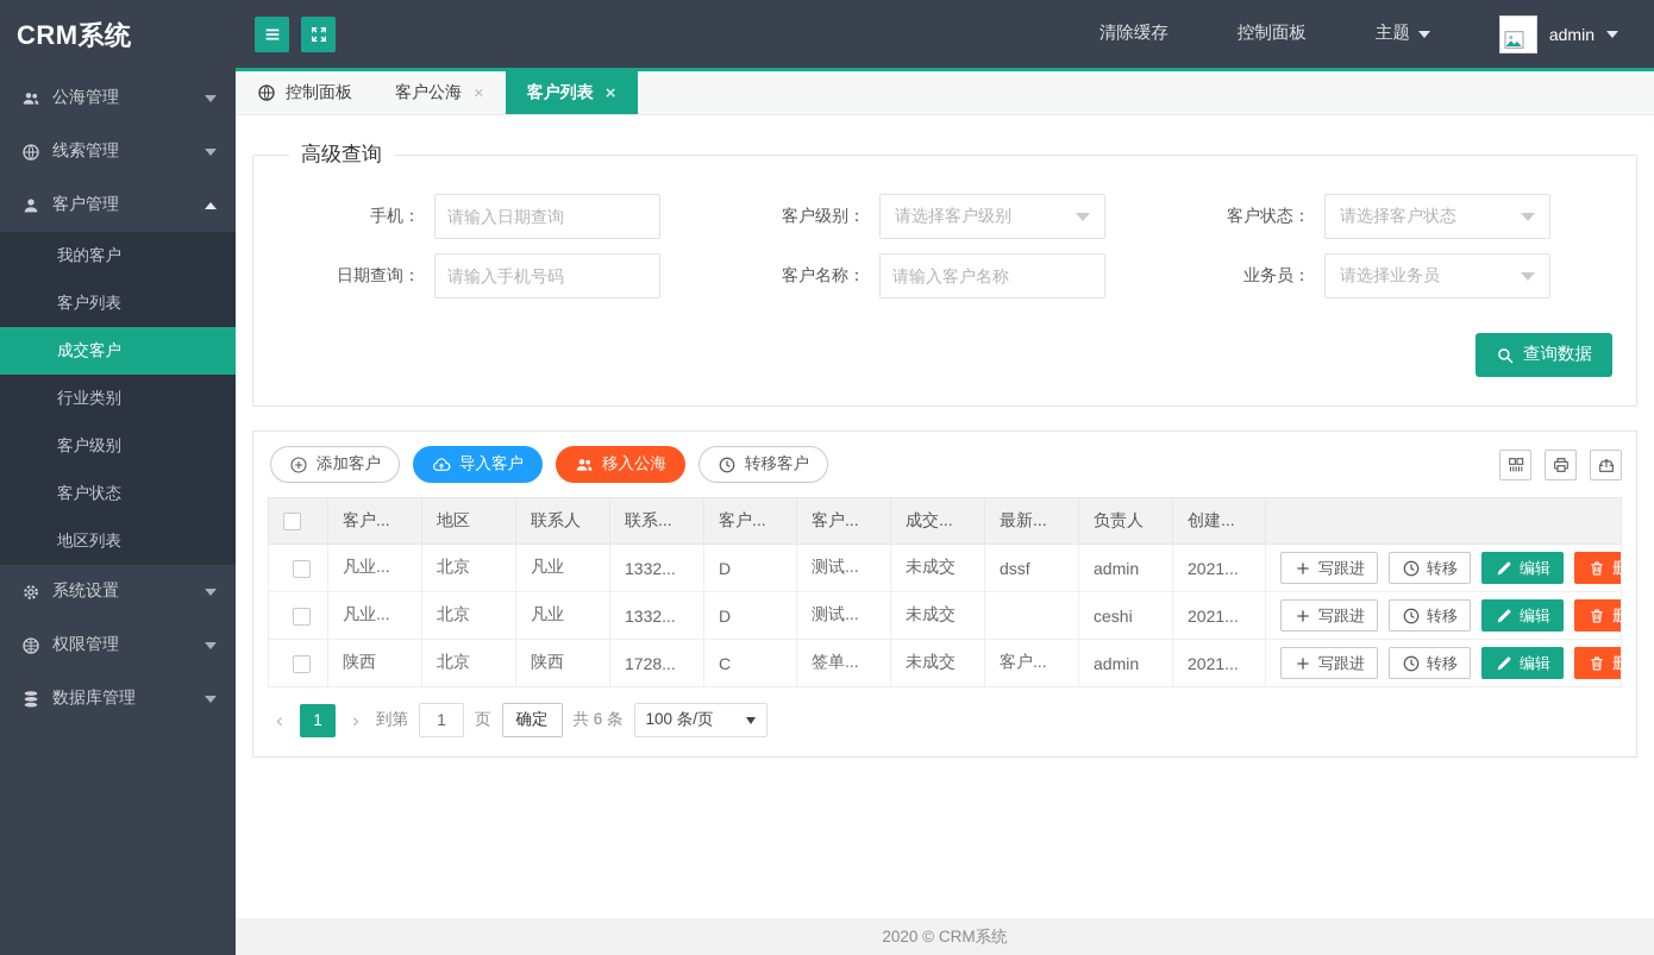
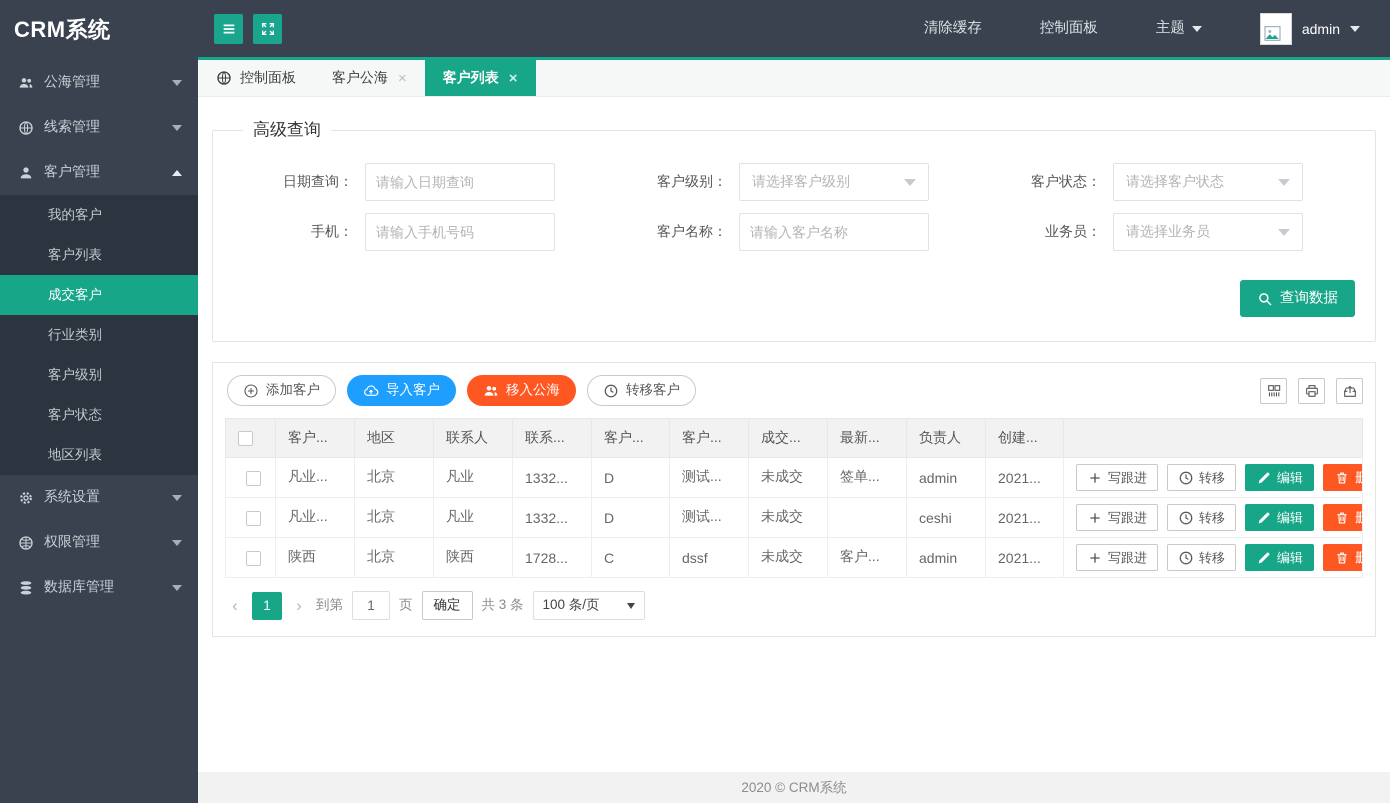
  CRM系统
  公海管理
  线索管理
  客户管理
  我的客户
  客户列表
  成交客户
  行业类别
  客户级别
  客户状态
  地区列表
  系统设置
  权限管理
  数据库管理
  清除缓存
  控制面板
  主题
  admin
  控制面板
  客户公海
  ×
  客户列表
  ×
  高级查询
- 手机：
+ 日期查询：
  请输入日期查询
  客户级别：
  请选择客户级别
  客户状态：
  请选择客户状态
- 日期查询：
+ 手机：
  请输入手机号码
  客户名称：
  请输入客户名称
  业务员：
  请选择业务员
  查询数据
  添加客户
  导入客户
  移入公海
  转移客户
  	客户...	地区	联系人	联系...	客户...	客户...	成交...	最新...	负责人	创建...
- 	凡业...	北京	凡业	1332...	D	测试...	未成交	dssf	admin	2021...	写跟进 转移 编辑 删
+ 	凡业...	北京	凡业	1332...	D	测试...	未成交	签单...	admin	2021...	写跟进 转移 编辑 删
  	凡业...	北京	凡业	1332...	D	测试...	未成交		ceshi	2021...	写跟进 转移 编辑 删
- 	陕西	北京	陕西	1728...	C	签单...	未成交	客户...	admin	2021...	写跟进 转移 编辑 删
+ 	陕西	北京	陕西	1728...	C	dssf	未成交	客户...	admin	2021...	写跟进 转移 编辑 删
  ‹
  1
  ›
  到第
  1
  页
  确定
- 共 6 条
+ 共 3 条
  100 条/页
  2020 © CRM系统
